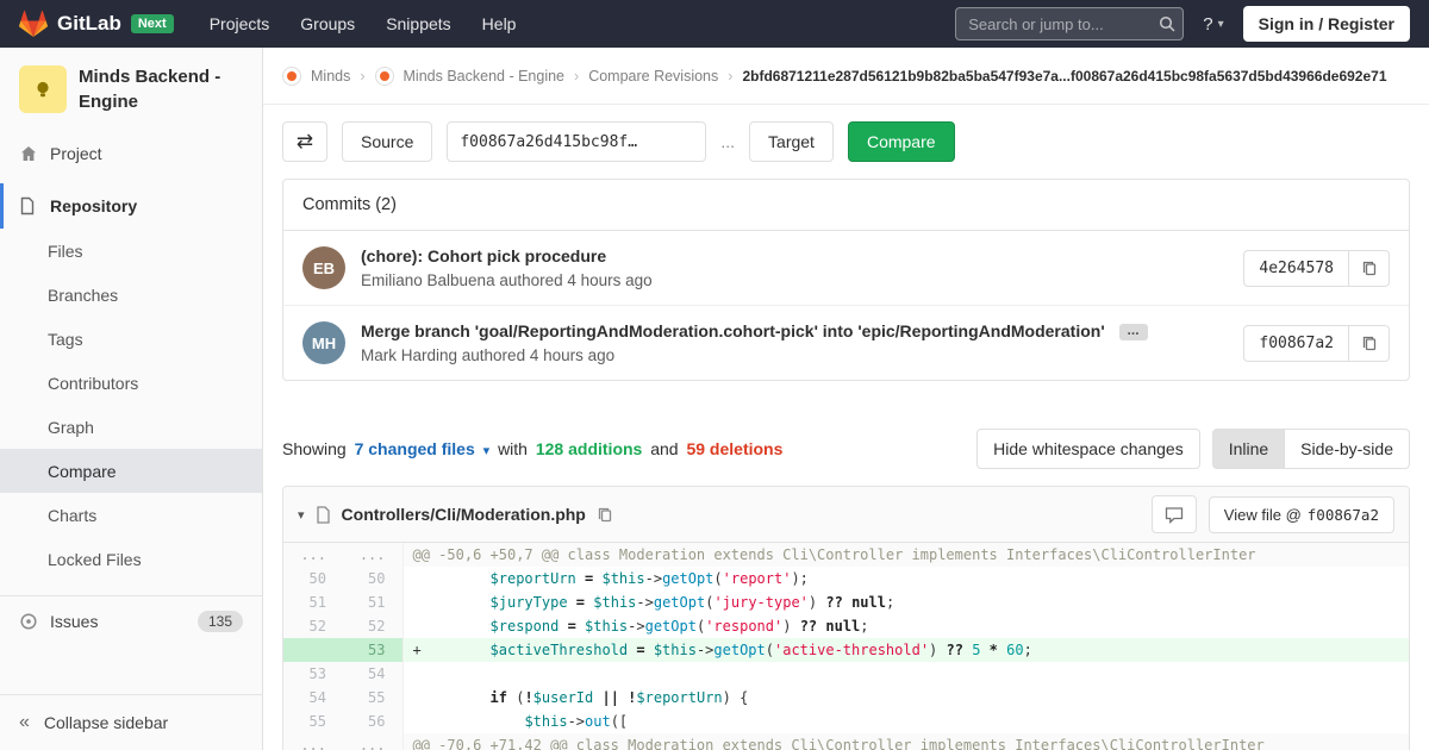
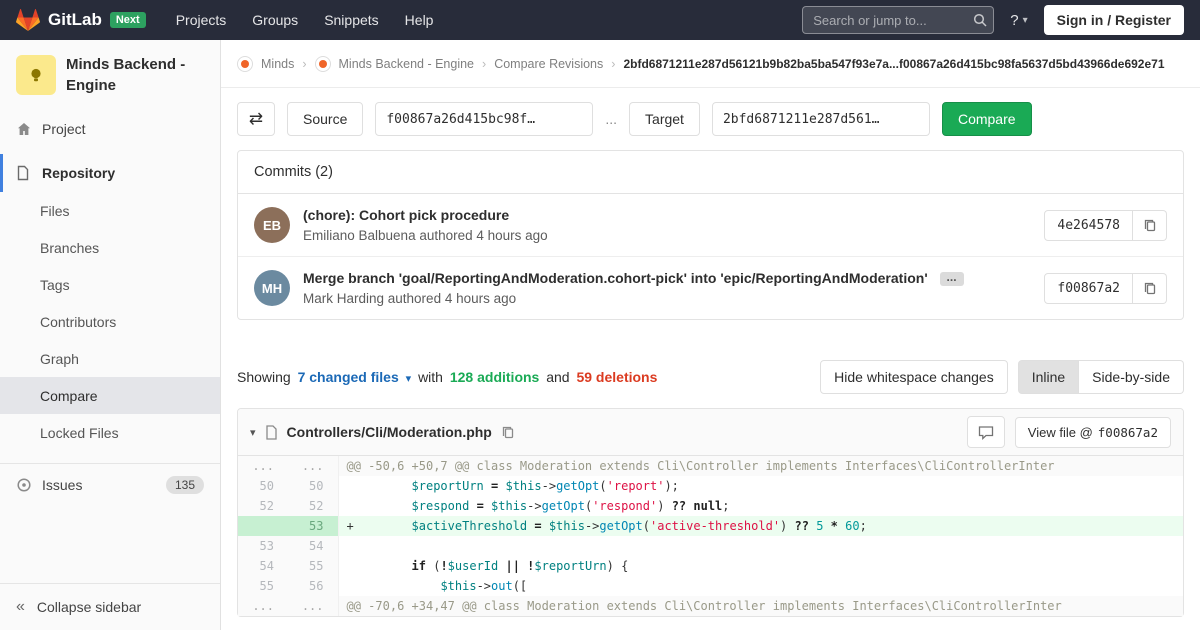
  GitLab
  Next
  Projects
  Groups
  Snippets
  Help
  Search or jump to...
  ?
  ▾
  Sign in / Register
  Minds Backend - Engine
  Project
  Repository
  Files
  Branches
  Tags
  Contributors
  Graph
  Compare
- Charts
  Locked Files
  Issues
  135
  «
  Collapse sidebar
  Minds
  ›
  Minds Backend - Engine
  ›
  Compare Revisions
  ›
  2bfd6871211e287d56121b9b82ba5ba547f93e7a...f00867a26d415bc98fa5637d5bd43966de692e71
  ⇄
  Source
  f00867a26d415bc98f…
  ...
  Target
+ 2bfd6871211e287d561…
  Compare
  Commits (2)
  EB
  (chore): Cohort pick procedure
  Emiliano Balbuena authored 4 hours ago
  4e264578
  MH
  Merge branch 'goal/ReportingAndModeration.cohort-pick' into 'epic/ReportingAndModeration' ...
  Mark Harding authored 4 hours ago
  f00867a2
  Showing 7 changed files ▾ with 128 additions and 59 deletions
  Hide whitespace changes
  Inline
  Side-by-side
  ▾
  Controllers/Cli/Moderation.php
  View file @
  f00867a2
  ...	...	@@ -50,6 +50,7 @@ class Moderation extends Cli\Controller implements Interfaces\CliControllerInter
  50	50	$reportUrn = $this->getOpt('report');
- 51	51	$juryType = $this->getOpt('jury-type') ?? null;
  52	52	$respond = $this->getOpt('respond') ?? null;
  	53	+ $activeThreshold = $this->getOpt('active-threshold') ?? 5 * 60;
  53	54
  54	55	if (!$userId || !$reportUrn) {
  55	56	$this->out([
- ...	...	@@ -70,6 +71,42 @@ class Moderation extends Cli\Controller implements Interfaces\CliControllerInter
+ ...	...	@@ -70,6 +34,47 @@ class Moderation extends Cli\Controller implements Interfaces\CliControllerInter
